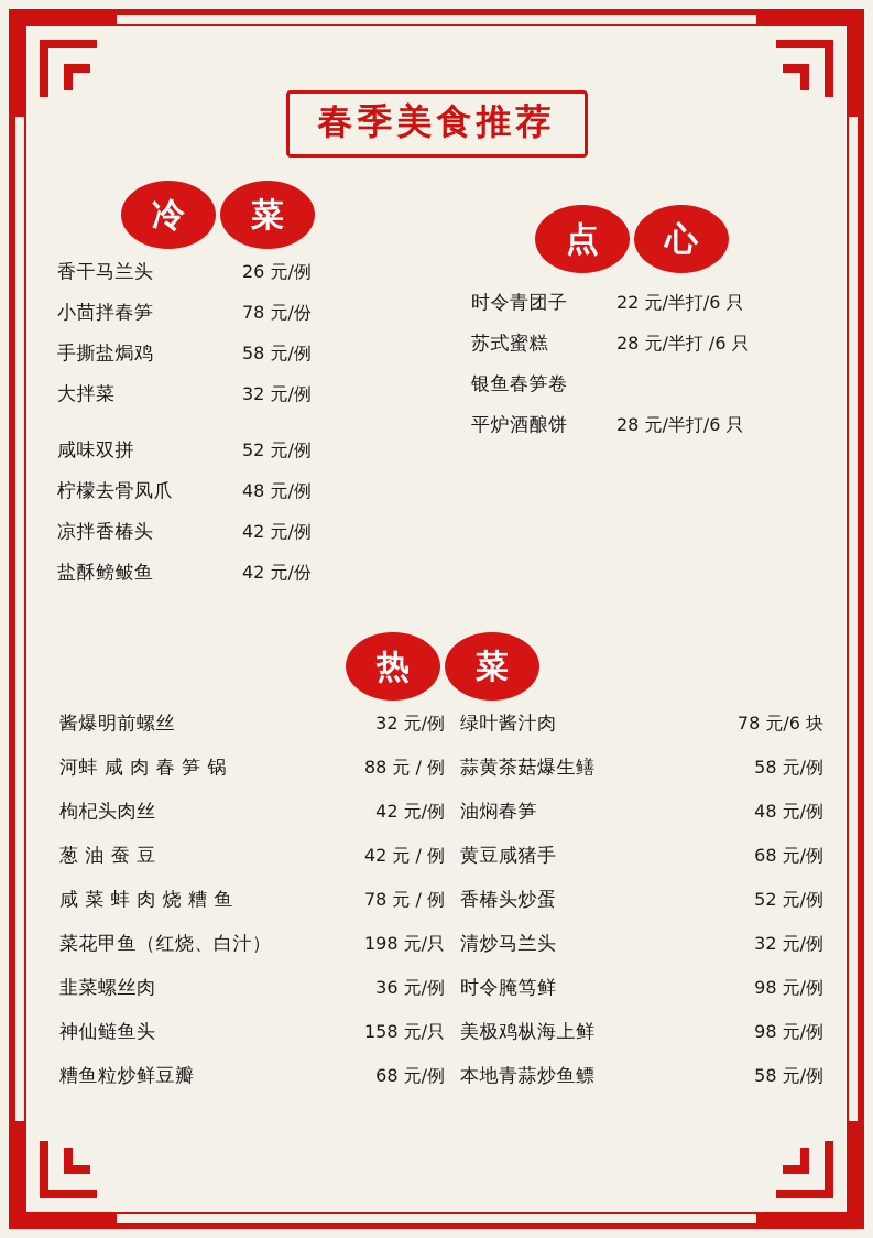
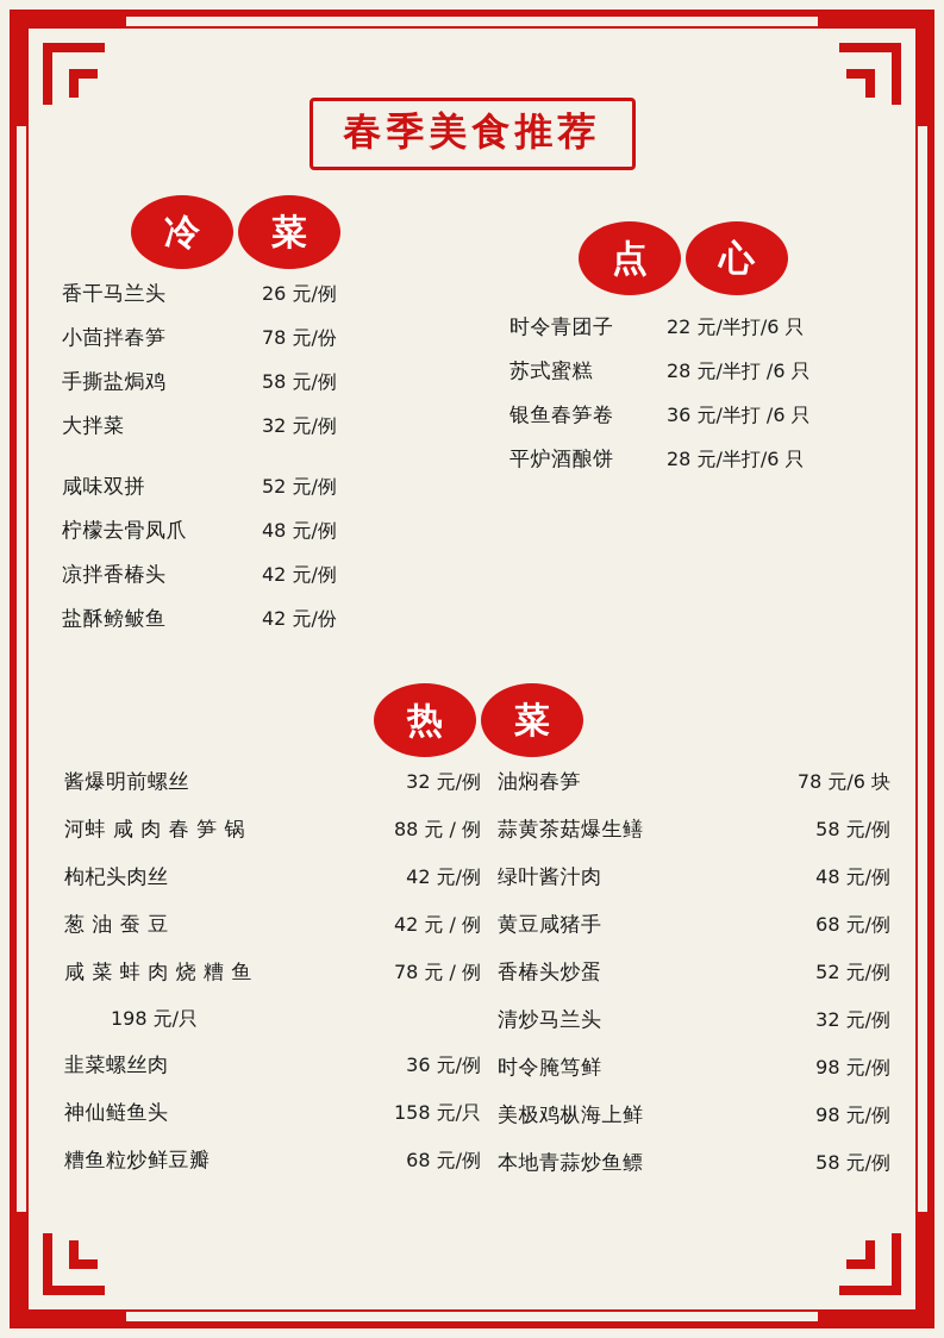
  春季美食推荐
  冷
  菜
  香干马兰头
  26 元/例
  小茴拌春笋
  78 元/份
  手撕盐焗鸡
  58 元/例
  大拌菜
  32 元/例
  咸味双拼
  52 元/例
  柠檬去骨凤爪
  48 元/例
  凉拌香椿头
  42 元/例
  盐酥鳑鲏鱼
  42 元/份
  点
  心
  时令青团子
  22 元/半打/6 只
  苏式蜜糕
  28 元/半打 /6 只
  银鱼春笋卷
+ 36 元/半打 /6 只
  平炉酒酿饼
  28 元/半打/6 只
  热
  菜
  酱爆明前螺丝
  32 元/例
  河蚌 咸 肉 春 笋 锅
  88 元 / 例
  枸杞头肉丝
  42 元/例
  葱 油 蚕 豆
  42 元 / 例
  咸 菜 蚌 肉 烧 糟 鱼
  78 元 / 例
- 菜花甲鱼（红烧、白汁）
  198 元/只
  韭菜螺丝肉
  36 元/例
  神仙鲢鱼头
  158 元/只
  糟鱼粒炒鲜豆瓣
  68 元/例
- 绿叶酱汁肉
+ 油焖春笋
  78 元/6 块
  蒜黄茶菇爆生鳝
  58 元/例
- 油焖春笋
+ 绿叶酱汁肉
  48 元/例
  黄豆咸猪手
  68 元/例
  香椿头炒蛋
  52 元/例
  清炒马兰头
  32 元/例
  时令腌笃鲜
  98 元/例
  美极鸡枞海上鲜
  98 元/例
  本地青蒜炒鱼鳔
  58 元/例
